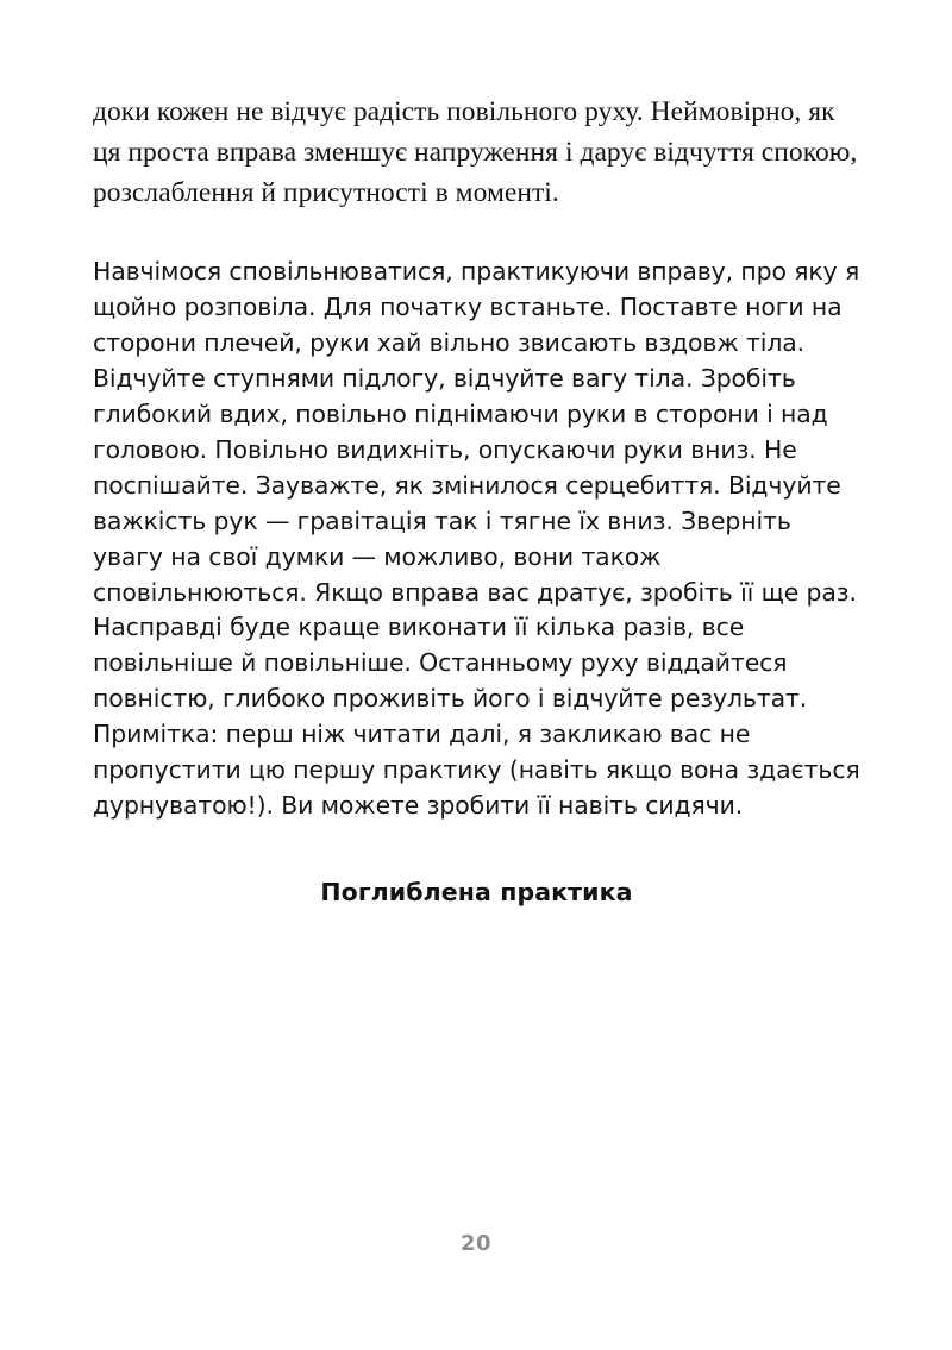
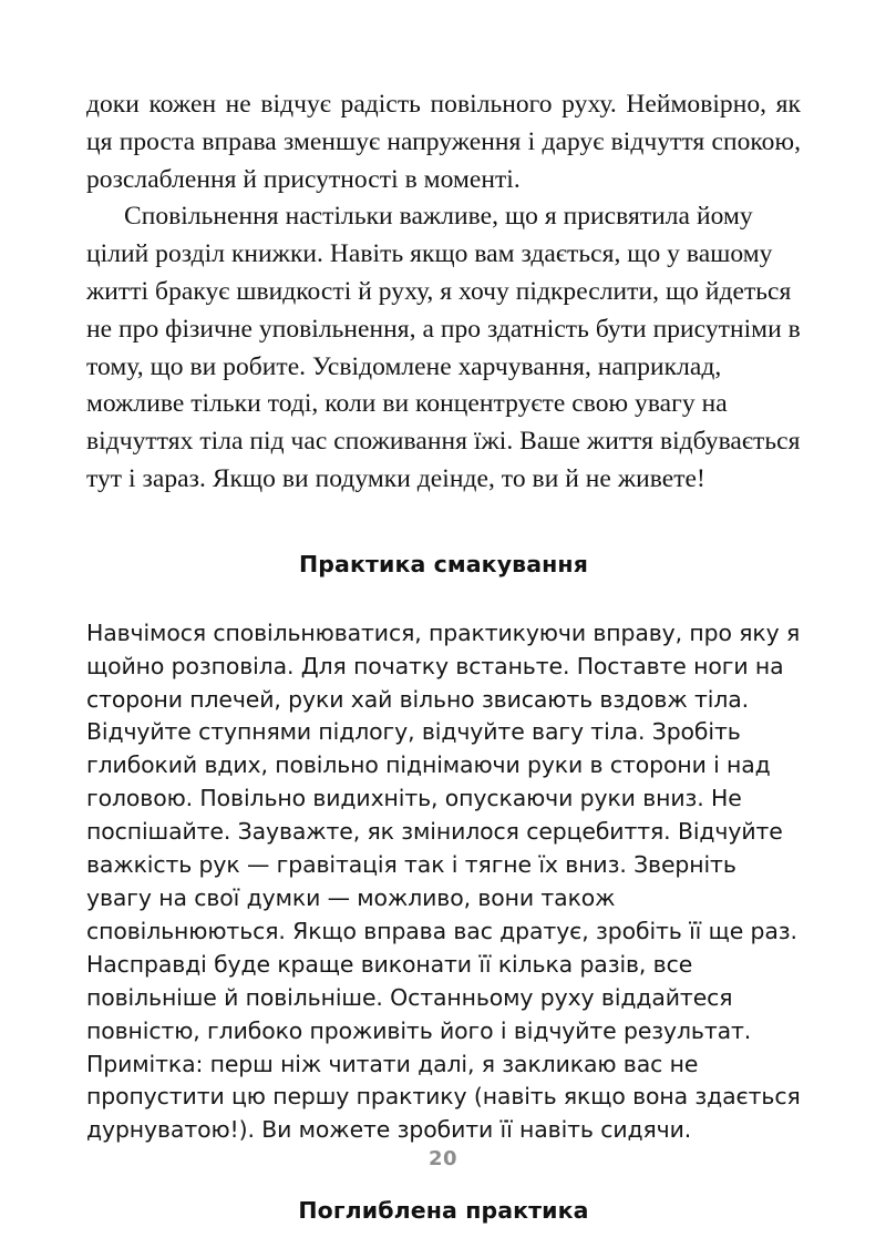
  доки кожен не відчує радість повільного руху. Неймовірно, як ця проста вправа зменшує напруження і дарує відчуття спокою, розслаблення й присутності в моменті.
+ Сповільнення настільки важливе, що я присвятила йому цілий розділ книжки. Навіть якщо вам здається, що у вашому житті бракує швидкості й руху, я хочу підкреслити, що йдеться не про фізичне уповільнення, а про здатність бути присутніми в тому, що ви робите. Усвідомлене харчування, наприклад, можливе тільки тоді, коли ви концентруєте свою увагу на відчуттях тіла під час споживання їжі. Ваше життя відбувається тут і зараз. Якщо ви подумки деінде, то ви й не живете!
+ Практика смакування
  Навчімося сповільнюватися, практикуючи вправу, про яку я щойно розповіла. Для початку встаньте. Поставте ноги на сторони плечей, руки хай вільно звисають вздовж тіла. Відчуйте ступнями підлогу, відчуйте вагу тіла. Зробіть глибокий вдих, повільно піднімаючи руки в сторони і над головою. Повільно видихніть, опускаючи руки вниз. Не поспішайте. Зауважте, як змінилося серцебиття. Відчуйте важкість рук — гравітація так і тягне їх вниз. Зверніть увагу на свої думки — можливо, вони також сповільнюються. Якщо вправа вас дратує, зробіть її ще раз. Насправді буде краще виконати її кілька разів, все повільніше й повільніше. Останньому руху віддайтеся повністю, глибоко проживіть його і відчуйте результат. Примітка: перш ніж читати далі, я закликаю вас не пропустити цю першу практику (навіть якщо вона здається дурнуватою!). Ви можете зробити її навіть сидячи.
  Поглиблена практика
  20
